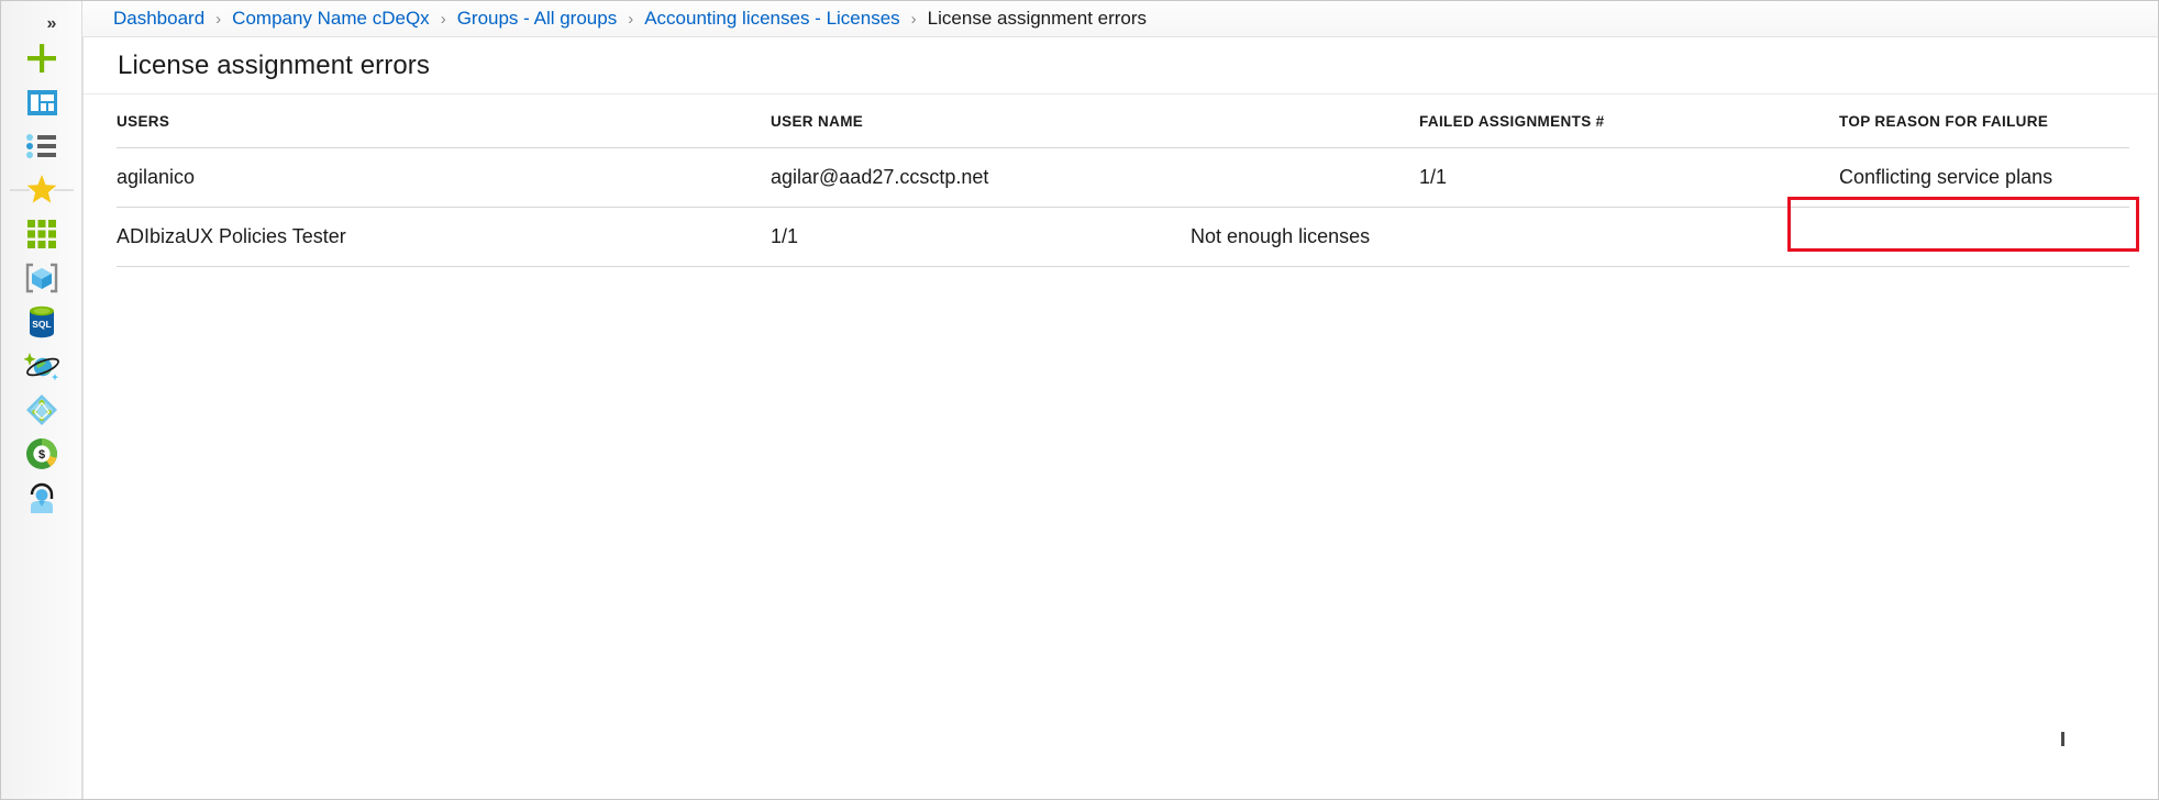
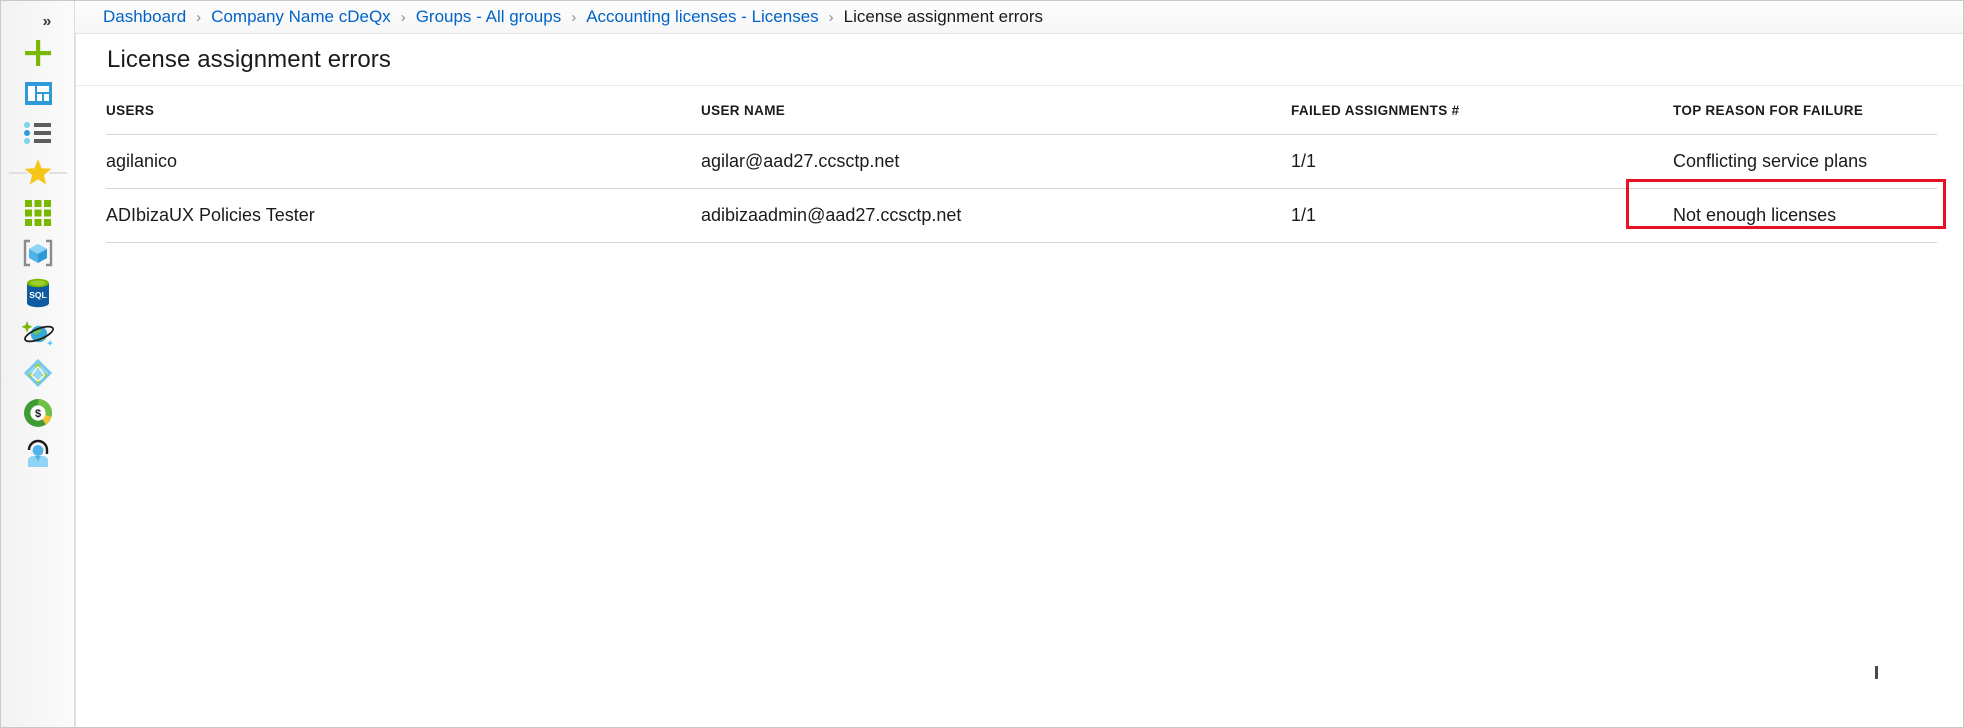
  »
  SQL
  $
  Dashboard
  ›
  Company Name cDeQx
  ›
  Groups - All groups
  ›
  Accounting licenses - Licenses
  ›
  License assignment errors
  License assignment errors
  USERS
  USER NAME
  FAILED ASSIGNMENTS #
  TOP REASON FOR FAILURE
  agilanico
  agilar@aad27.ccsctp.net
  1/1
  Conflicting service plans
  ADIbizaUX Policies Tester
+ adibizaadmin@aad27.ccsctp.net
  1/1
  Not enough licenses
